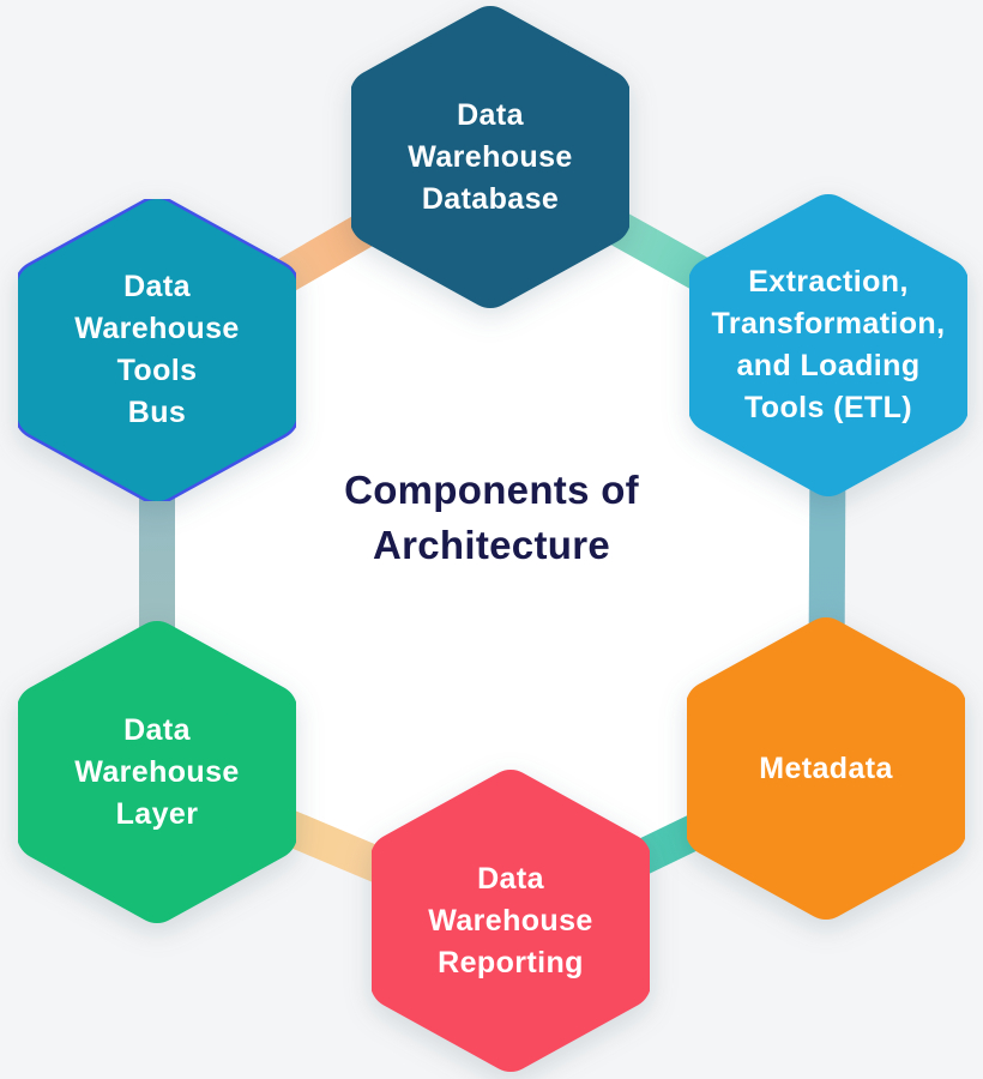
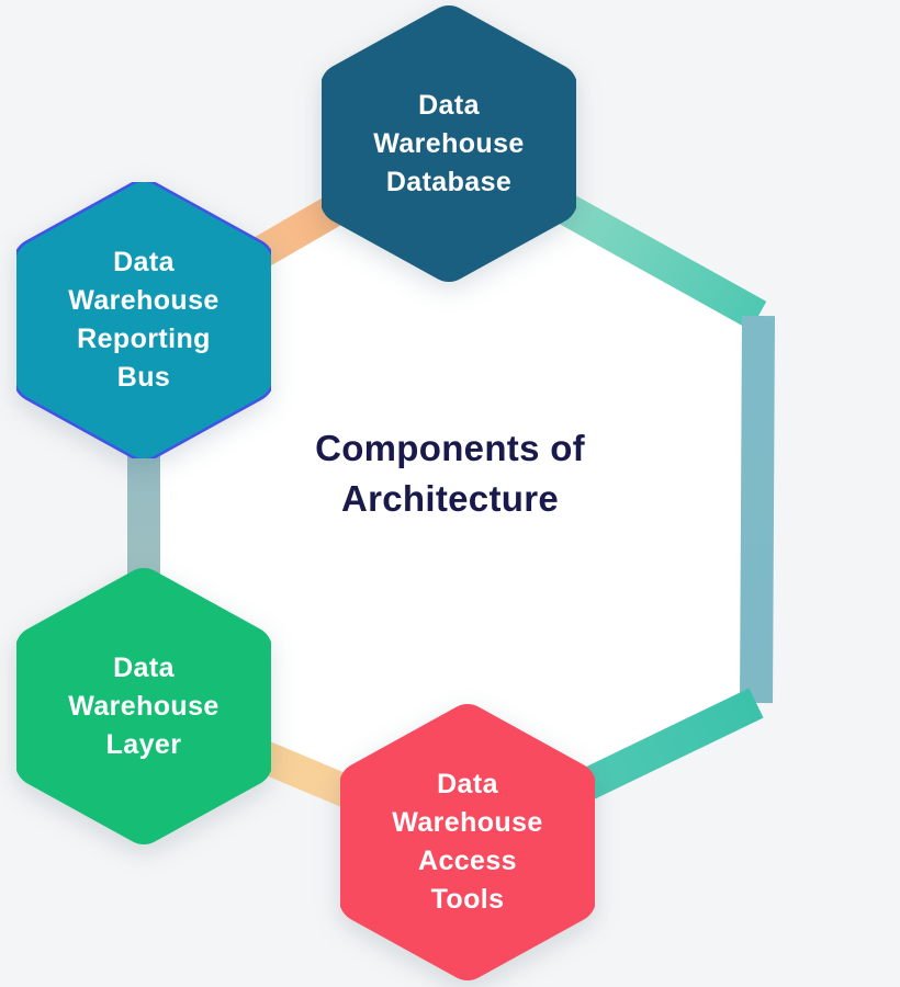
  Data
  Warehouse
  Database
- Extraction,
- Transformation,
- and Loading
- Tools (ETL)
- Metadata
  Data
  Warehouse
+ Access
- Reporting
+ Tools
  Data
  Warehouse
  Layer
  Data
  Warehouse
- Tools
+ Reporting
  Bus
  Components of
  Architecture
